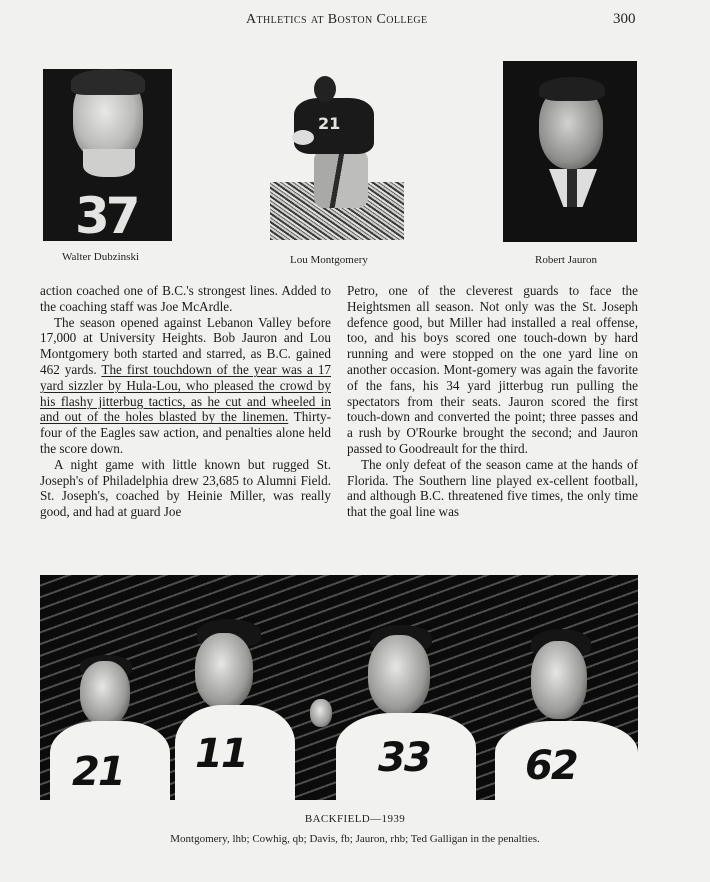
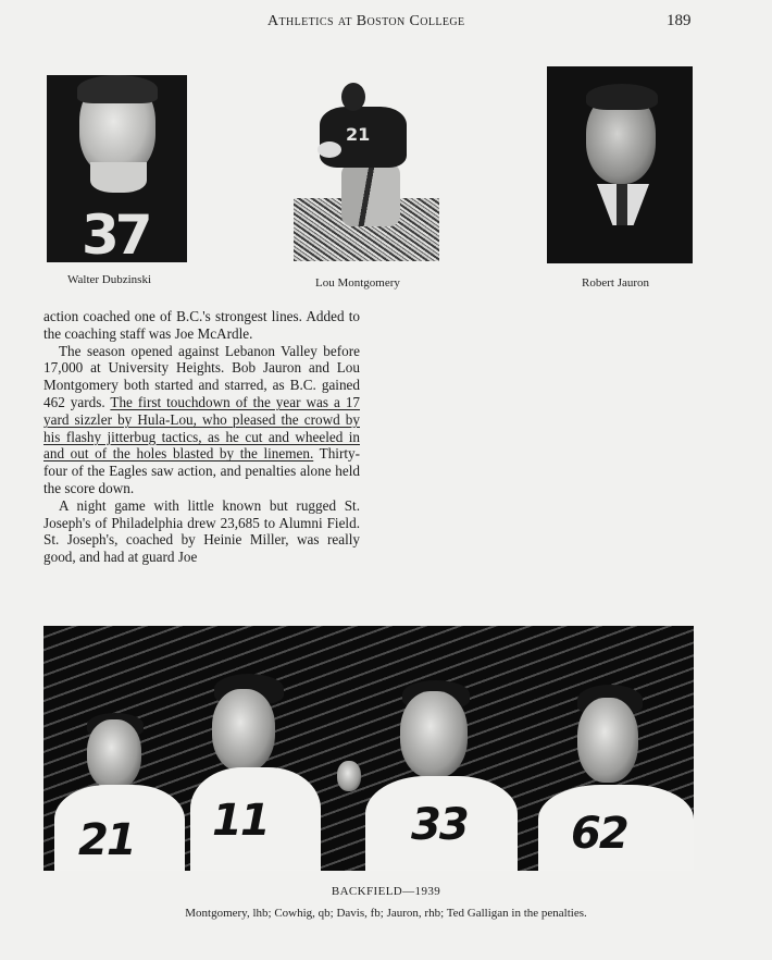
  Athletics at Boston College
- 300
+ 189
  37
  Walter Dubzinski
  21
  Lou Montgomery
  Robert Jauron
  action coached one of B.C.'s strongest lines. Added to the coaching staff was Joe McArdle.
  The season opened against Lebanon Valley before 17,000 at University Heights. Bob Jauron and Lou Montgomery both started and starred, as B.C. gained 462 yards. The first touchdown of the year was a 17 yard sizzler by Hula-Lou, who pleased the crowd by his flashy jitterbug tactics, as he cut and wheeled in and out of the holes blasted by the linemen. Thirty-four of the Eagles saw action, and penalties alone held the score down.
  A night game with little known but rugged St. Joseph's of Philadelphia drew 23,685 to Alumni Field. St. Joseph's, coached by Heinie Miller, was really good, and had at guard Joe
- Petro, one of the cleverest guards to face the Heightsmen all season. Not only was the St. Joseph defence good, but Miller had installed a real offense, too, and his boys scored one touch-down by hard running and were stopped on the one yard line on another occasion. Mont-gomery was again the favorite of the fans, his 34 yard jitterbug run pulling the spectators from their seats. Jauron scored the first touch-down and converted the point; three passes and a rush by O'Rourke brought the second; and Jauron passed to Goodreault for the third.
- The only defeat of the season came at the hands of Florida. The Southern line played ex-cellent football, and although B.C. threatened five times, the only time that the goal line was
  21
  11
  33
  62
  BACKFIELD—1939
  Montgomery, lhb; Cowhig, qb; Davis, fb; Jauron, rhb; Ted Galligan in the penalties.
